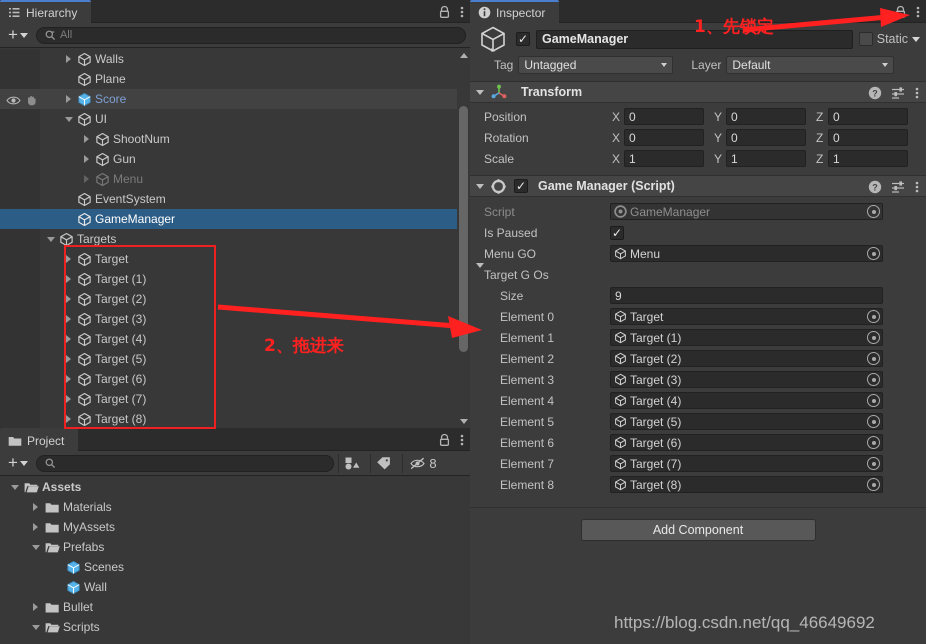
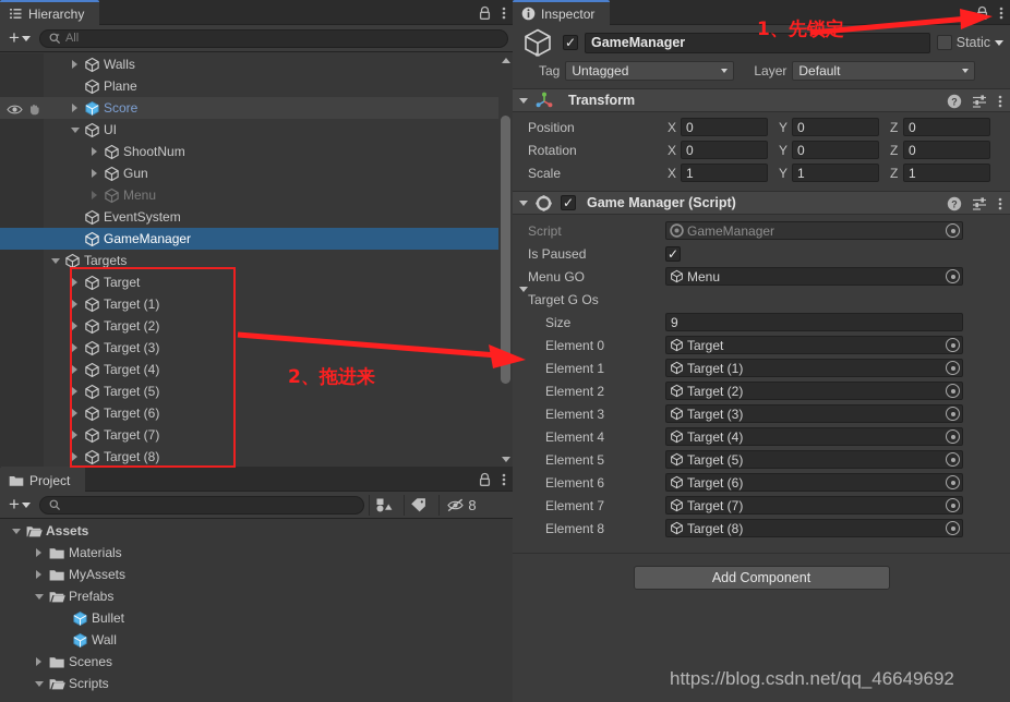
  Hierarchy
  +
  All
  Walls
  Plane
  Score
  UI
  ShootNum
  Gun
  Menu
  EventSystem
  GameManager
  Targets
  Target
  Target (1)
  Target (2)
  Target (3)
  Target (4)
  Target (5)
  Target (6)
  Target (7)
  Target (8)
  Project
  +
  8
  Assets
  Materials
  MyAssets
  Prefabs
- Scenes
+ Bullet
  Wall
- Bullet
+ Scenes
  Scripts
  Inspector
  GameManager
  Static
  Tag
  Untagged
  Layer
  Default
  Transform
  ?
  Position
  X
  0
  Y
  0
  Z
  0
  Rotation
  X
  0
  Y
  0
  Z
  0
  Scale
  X
  1
  Y
  1
  Z
  1
  Game Manager (Script)
  ?
  Script
  GameManager
  Is Paused
  Menu GO
  Menu
  Target G Os
  Size
  9
  Element 0
  Target
  Element 1
  Target (1)
  Element 2
  Target (2)
  Element 3
  Target (3)
  Element 4
  Target (4)
  Element 5
  Target (5)
  Element 6
  Target (6)
  Element 7
  Target (7)
  Element 8
  Target (8)
  Add Component
  1、先锁定
  2、拖进来
  https://blog.csdn.net/qq_46649692
